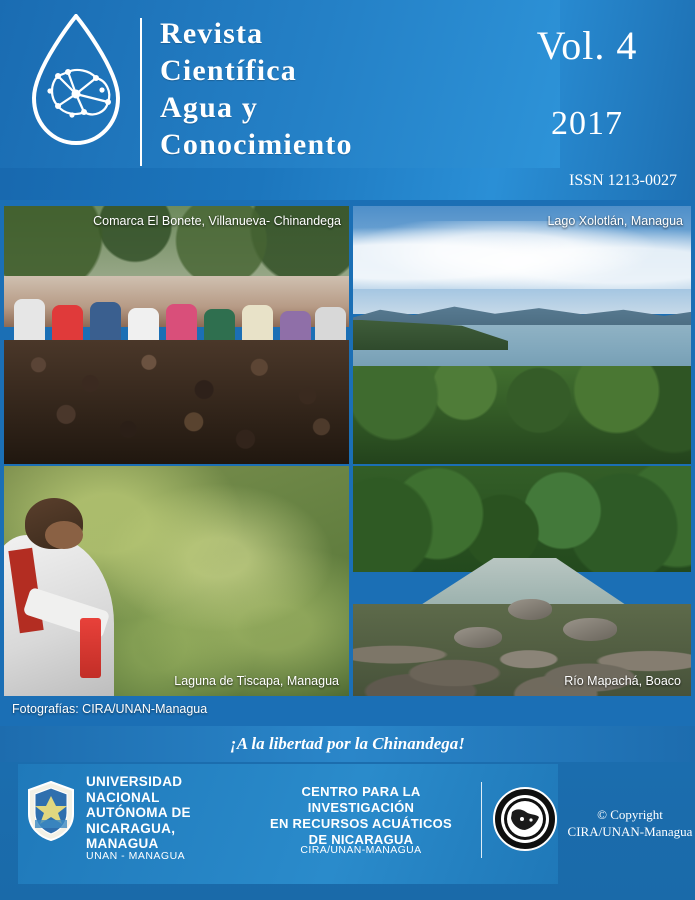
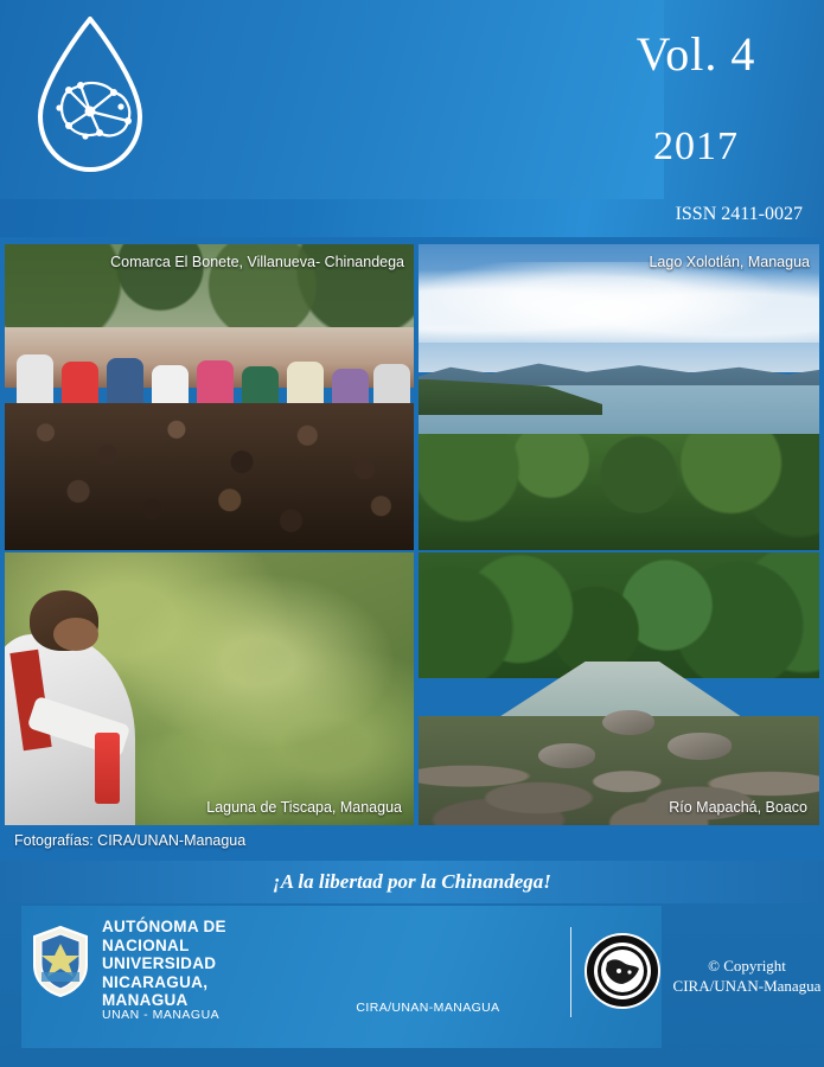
- Revista
- Científica
- Agua y
- Conocimiento
  Vol. 4
  2017
- ISSN 1213-0027
+ ISSN 2411-0027
  Comarca El Bonete, Villanueva- Chinandega
  Lago Xolotlán, Managua
  Laguna de Tiscapa, Managua
  Río Mapachá, Boaco
  Fotografías: CIRA/UNAN-Managua
  ¡A la libertad por la Chinandega!
- UNIVERSIDAD
+ AUTÓNOMA DE
  NACIONAL
- AUTÓNOMA DE
+ UNIVERSIDAD
  NICARAGUA,
  MANAGUA
  UNAN - MANAGUA
- CENTRO PARA LA INVESTIGACIÓN
- EN RECURSOS ACUÁTICOS
- DE NICARAGUA
  CIRA/UNAN-MANAGUA
  © Copyright
  CIRA/UNAN-Managua
